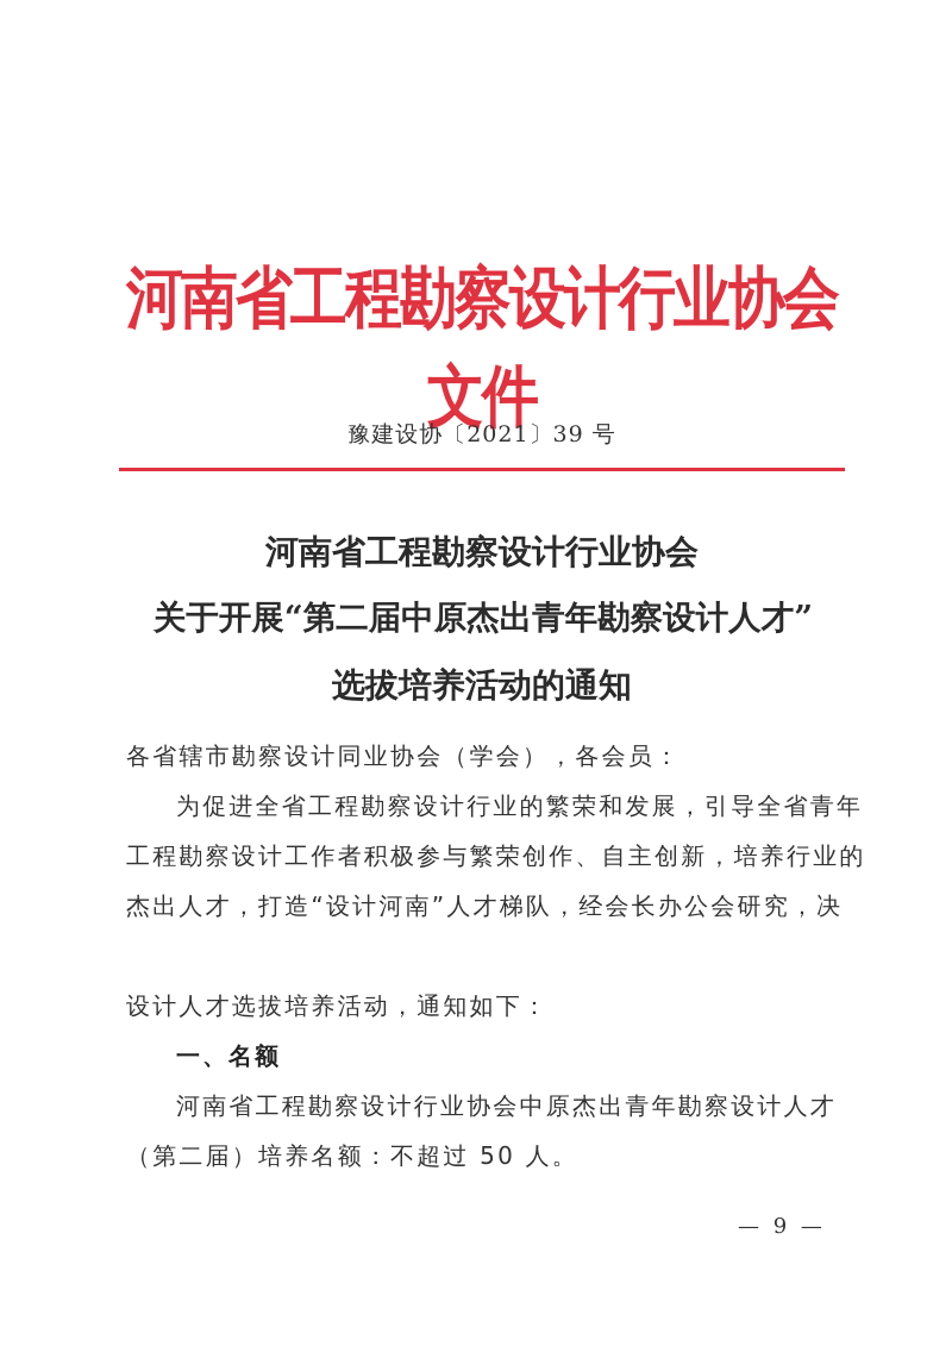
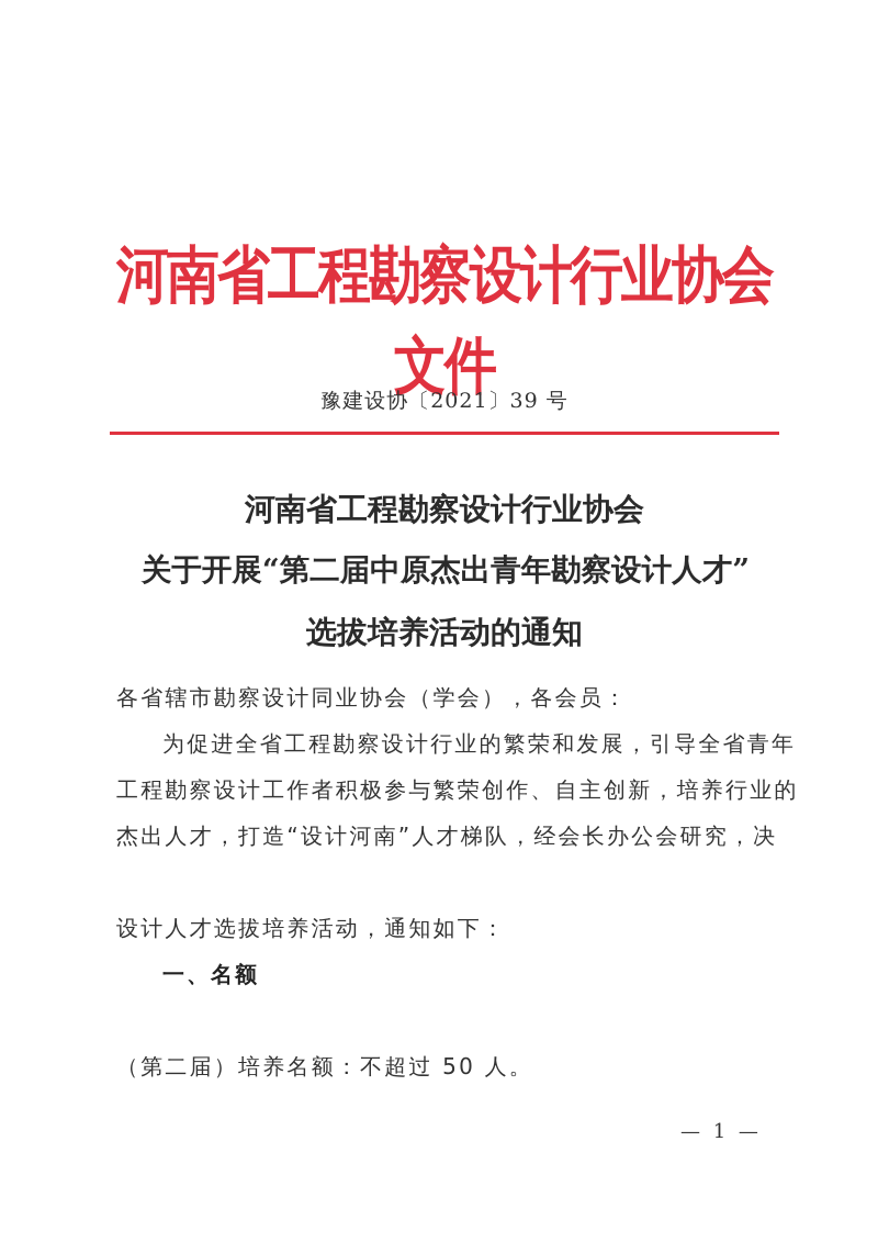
  河南省工程勘察设计行业协会文件
  豫建设协〔2021〕39 号
  河南省工程勘察设计行业协会
  关于开展“第二届中原杰出青年勘察设计人才”
  选拔培养活动的通知
  各省辖市勘察设计同业协会（学会），各会员：
  为促进全省工程勘察设计行业的繁荣和发展，引导全省青年
  工程勘察设计工作者积极参与繁荣创作、自主创新，培养行业的
  杰出人才，打造“设计河南”人才梯队，经会长办公会研究，决
  设计人才选拔培养活动，通知如下：
  一、名额
- 河南省工程勘察设计行业协会中原杰出青年勘察设计人才
  （第二届）培养名额：不超过 50 人。
- — 9 —
+ — 1 —
